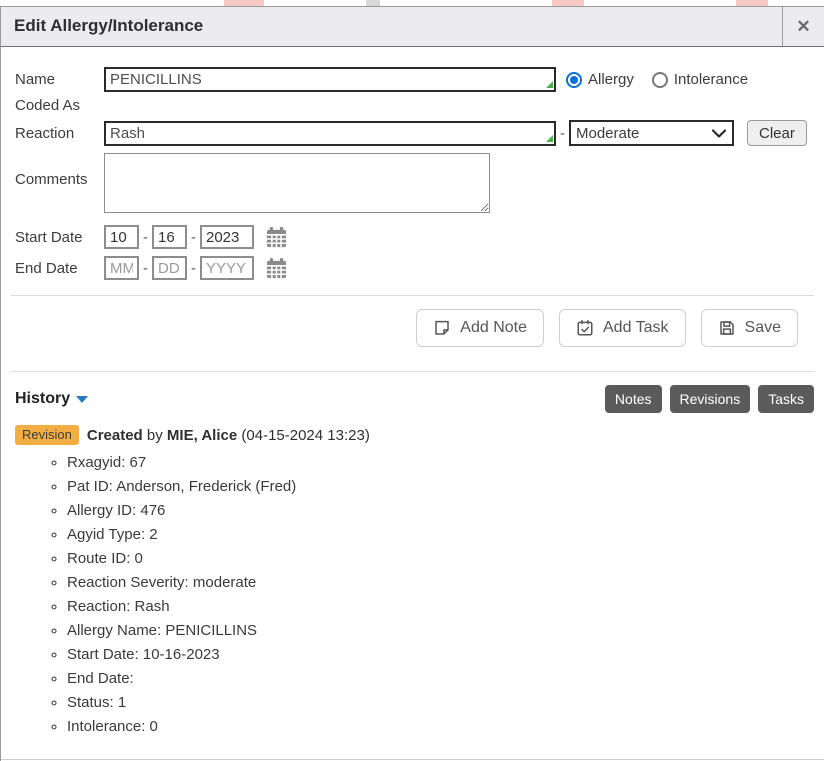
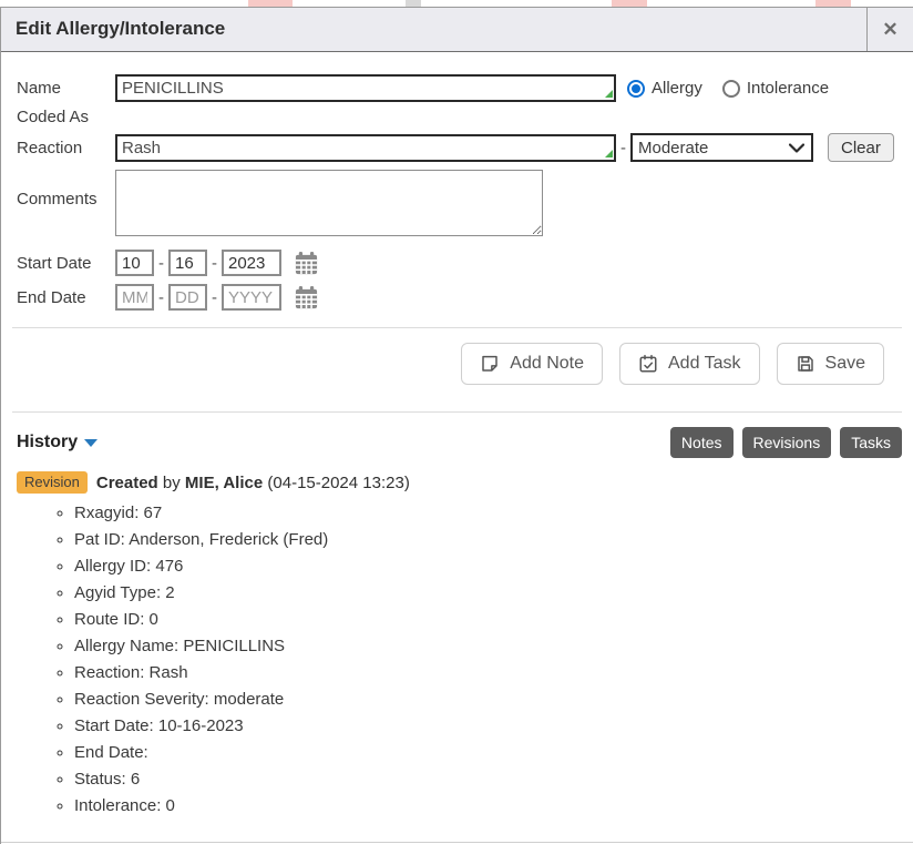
  Edit Allergy/Intolerance
  ✕
  Name
  PENICILLINS
  Allergy
  Intolerance
  Coded As
  Reaction
  Rash
  -
  Moderate
  Clear
  Comments
  Start Date
  10
  -
  16
  -
  2023
  End Date
  MM
  -
  DD
  -
  YYYY
  Add Note
  Add Task
  Save
  History
  Notes
  Revisions
  Tasks
  Revision
  Created by MIE, Alice (04-15-2024 13:23)
  Rxagyid: 67
  Pat ID: Anderson, Frederick (Fred)
  Allergy ID: 476
  Agyid Type: 2
  Route ID: 0
- Reaction Severity: moderate
+ Allergy Name: PENICILLINS
  Reaction: Rash
- Allergy Name: PENICILLINS
+ Reaction Severity: moderate
  Start Date: 10-16-2023
  End Date:
- Status: 1
+ Status: 6
  Intolerance: 0
